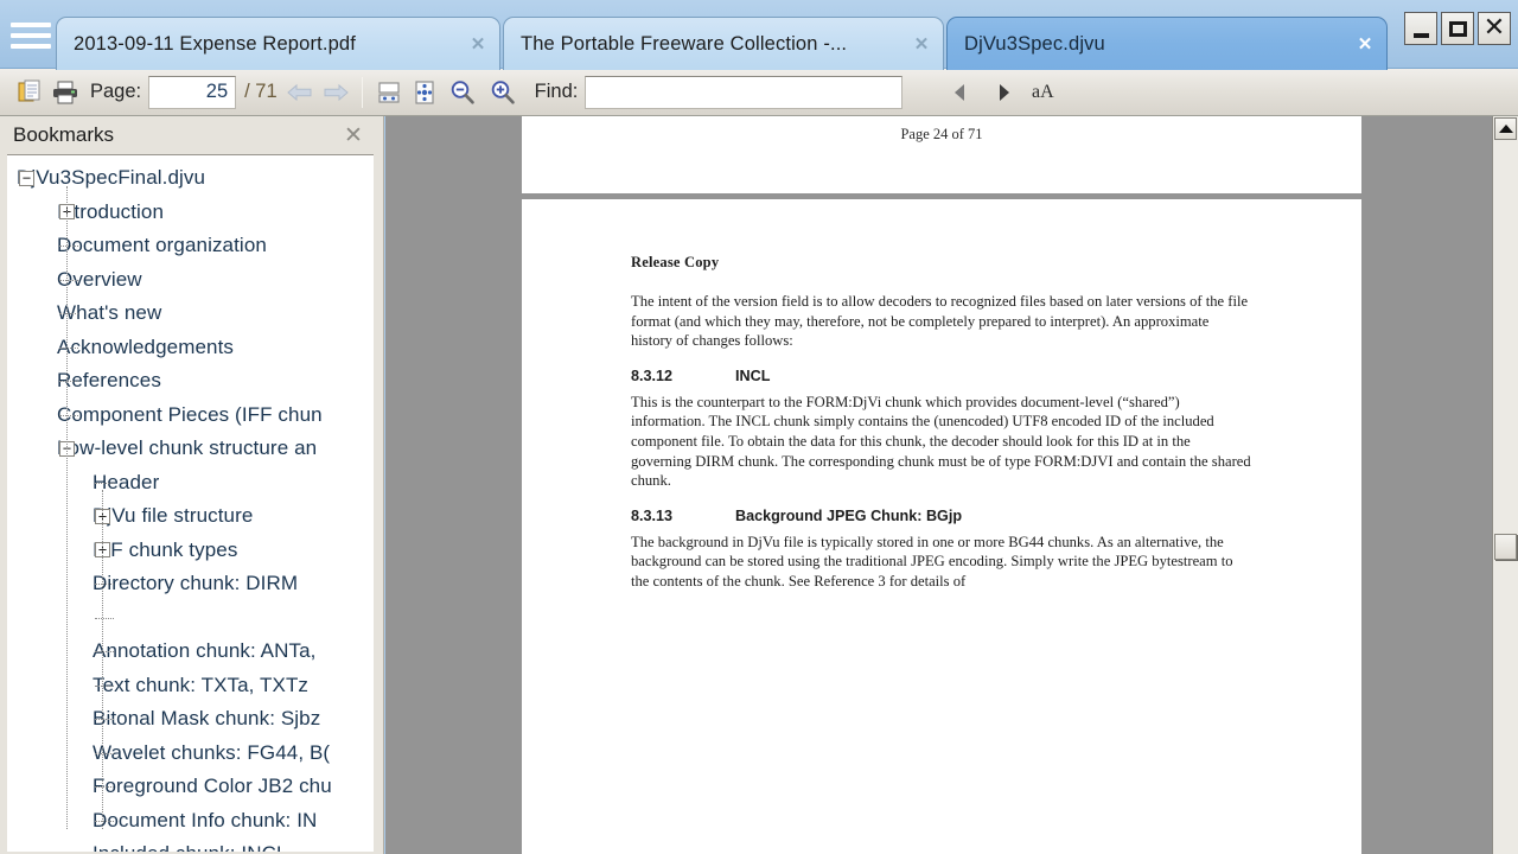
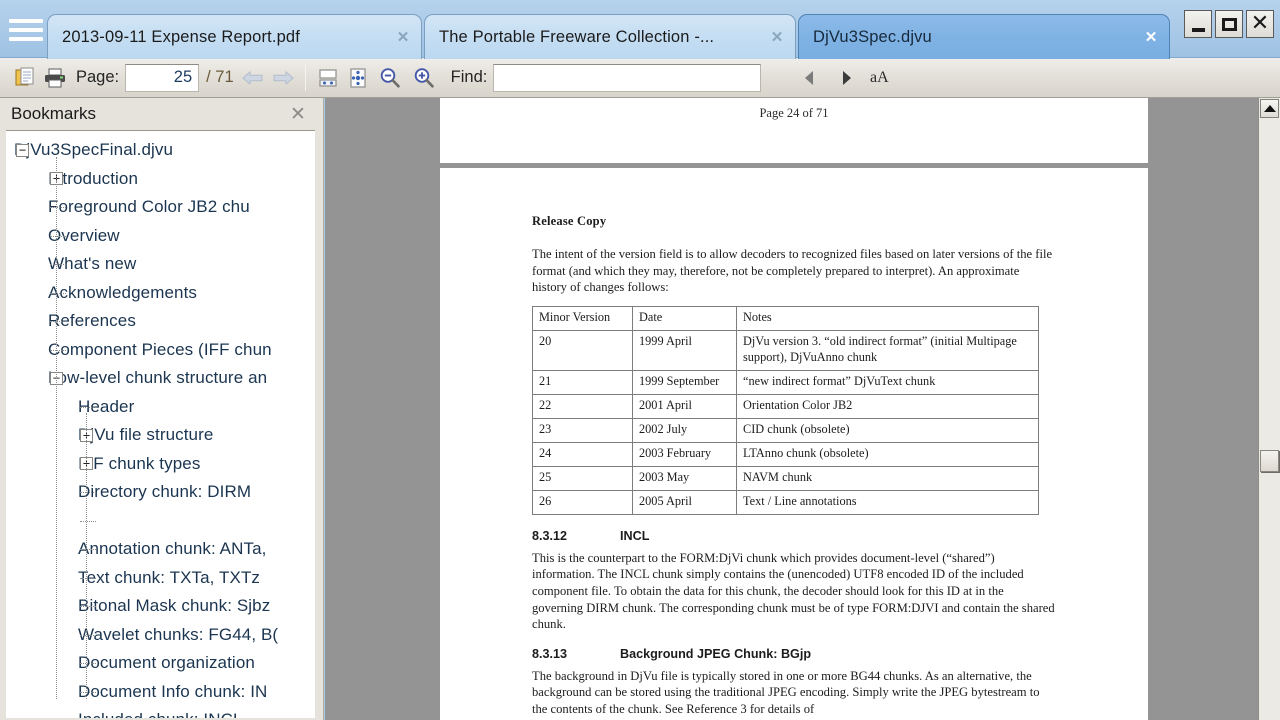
  2013-09-11 Expense Report.pdf
  ✕
  The Portable Freeware Collection -...
  ✕
  DjVu3Spec.djvu
  ✕
  ✕
  Page:
  25
  / 71
  Find:
  aA
  Bookmarks
  ✕
  −
  Vu3SpecFinal.djvu
  +
  troduction
- Document organization
+ Foreground Color JB2 chu
  Overview
  What's new
  Acknowledgements
  References
  Component Pieces (IFF chun
  −
  w-level chunk structure an
  Header
  +
  Vu file structure
  +
  F chunk types
  Directory chunk: DIRM
  Annotation chunk: ANTa,
  Text chunk: TXTa, TXTz
  Bitonal Mask chunk: Sjbz
  Wavelet chunks: FG44, B(
- Foreground Color JB2 chu
+ Document organization
  Document Info chunk: IN
  Page 24 of 71
  Release Copy
  The intent of the version field is to allow decoders to recognized files based on later versions of the file format (and which they may, therefore, not be completely prepared to interpret). An approximate history of changes follows:
+ Minor Version	Date	Notes
+ 20	1999 April	DjVu version 3. “old indirect format” (initial Multipage support), DjVuAnno chunk
+ 21	1999 September	“new indirect format” DjVuText chunk
+ 22	2001 April	Orientation Color JB2
+ 23	2002 July	CID chunk (obsolete)
+ 24	2003 February	LTAnno chunk (obsolete)
+ 25	2003 May	NAVM chunk
+ 26	2005 April	Text / Line annotations
  8.3.12
  INCL
  This is the counterpart to the FORM:DjVi chunk which provides document-level (“shared”) information. The INCL chunk simply contains the (unencoded) UTF8 encoded ID of the included component file. To obtain the data for this chunk, the decoder should look for this ID at in the governing DIRM chunk. The corresponding chunk must be of type FORM:DJVI and contain the shared chunk.
  8.3.13
  Background JPEG Chunk: BGjp
  The background in DjVu file is typically stored in one or more BG44 chunks. As an alternative, the background can be stored using the traditional JPEG encoding. Simply write the JPEG bytestream to the contents of the chunk. See Reference 3 for details of
